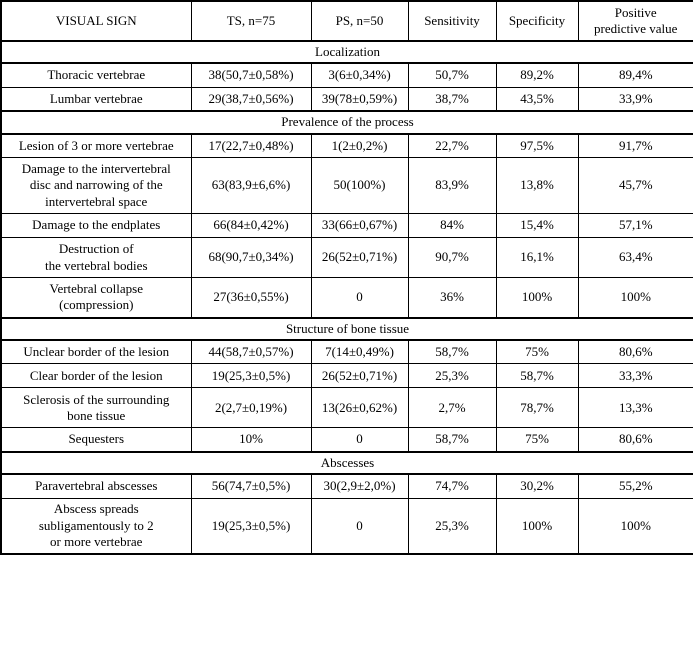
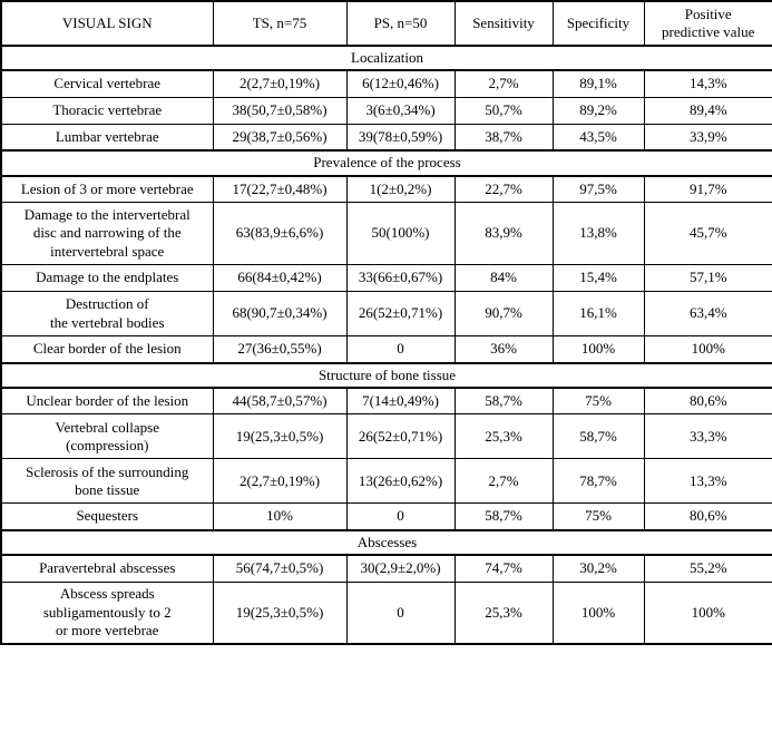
  VISUAL SIGN	TS, n=75	PS, n=50	Sensitivity	Specificity	Positive predictive value
  Localization
+ Cervical vertebrae	2(2,7±0,19%)	6(12±0,46%)	2,7%	89,1%	14,3%
  Thoracic vertebrae	38(50,7±0,58%)	3(6±0,34%)	50,7%	89,2%	89,4%
  Lumbar vertebrae	29(38,7±0,56%)	39(78±0,59%)	38,7%	43,5%	33,9%
  Prevalence of the process
  Lesion of 3 or more vertebrae	17(22,7±0,48%)	1(2±0,2%)	22,7%	97,5%	91,7%
  Damage to the intervertebral disc and narrowing of the intervertebral space	63(83,9±6,6%)	50(100%)	83,9%	13,8%	45,7%
  Damage to the endplates	66(84±0,42%)	33(66±0,67%)	84%	15,4%	57,1%
  Destruction of the vertebral bodies	68(90,7±0,34%)	26(52±0,71%)	90,7%	16,1%	63,4%
- Vertebral collapse (compression)	27(36±0,55%)	0	36%	100%	100%
+ Clear border of the lesion	27(36±0,55%)	0	36%	100%	100%
  Structure of bone tissue
  Unclear border of the lesion	44(58,7±0,57%)	7(14±0,49%)	58,7%	75%	80,6%
- Clear border of the lesion	19(25,3±0,5%)	26(52±0,71%)	25,3%	58,7%	33,3%
+ Vertebral collapse (compression)	19(25,3±0,5%)	26(52±0,71%)	25,3%	58,7%	33,3%
  Sclerosis of the surrounding bone tissue	2(2,7±0,19%)	13(26±0,62%)	2,7%	78,7%	13,3%
  Sequesters	10%	0	58,7%	75%	80,6%
  Abscesses
  Paravertebral abscesses	56(74,7±0,5%)	30(2,9±2,0%)	74,7%	30,2%	55,2%
  Abscess spreads subligamentously to 2 or more vertebrae	19(25,3±0,5%)	0	25,3%	100%	100%
